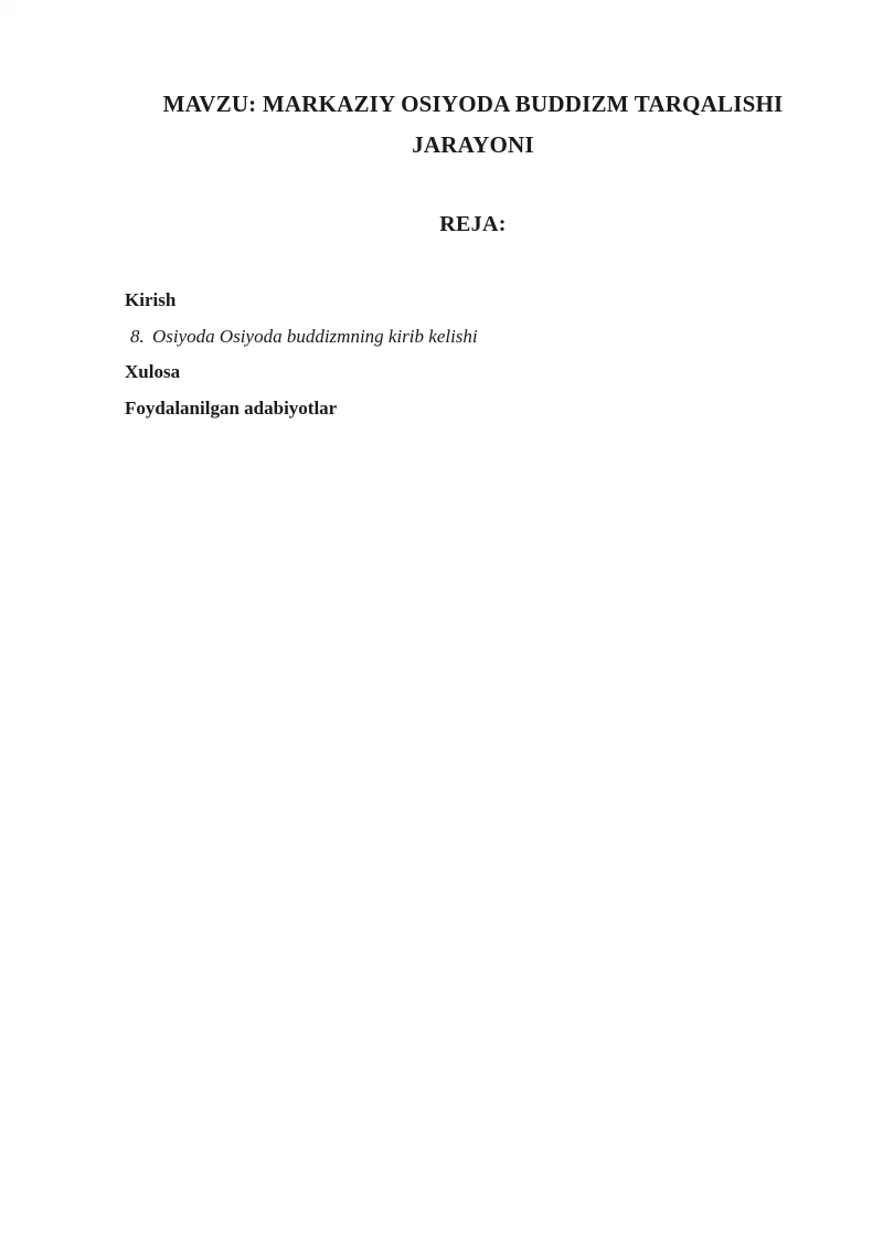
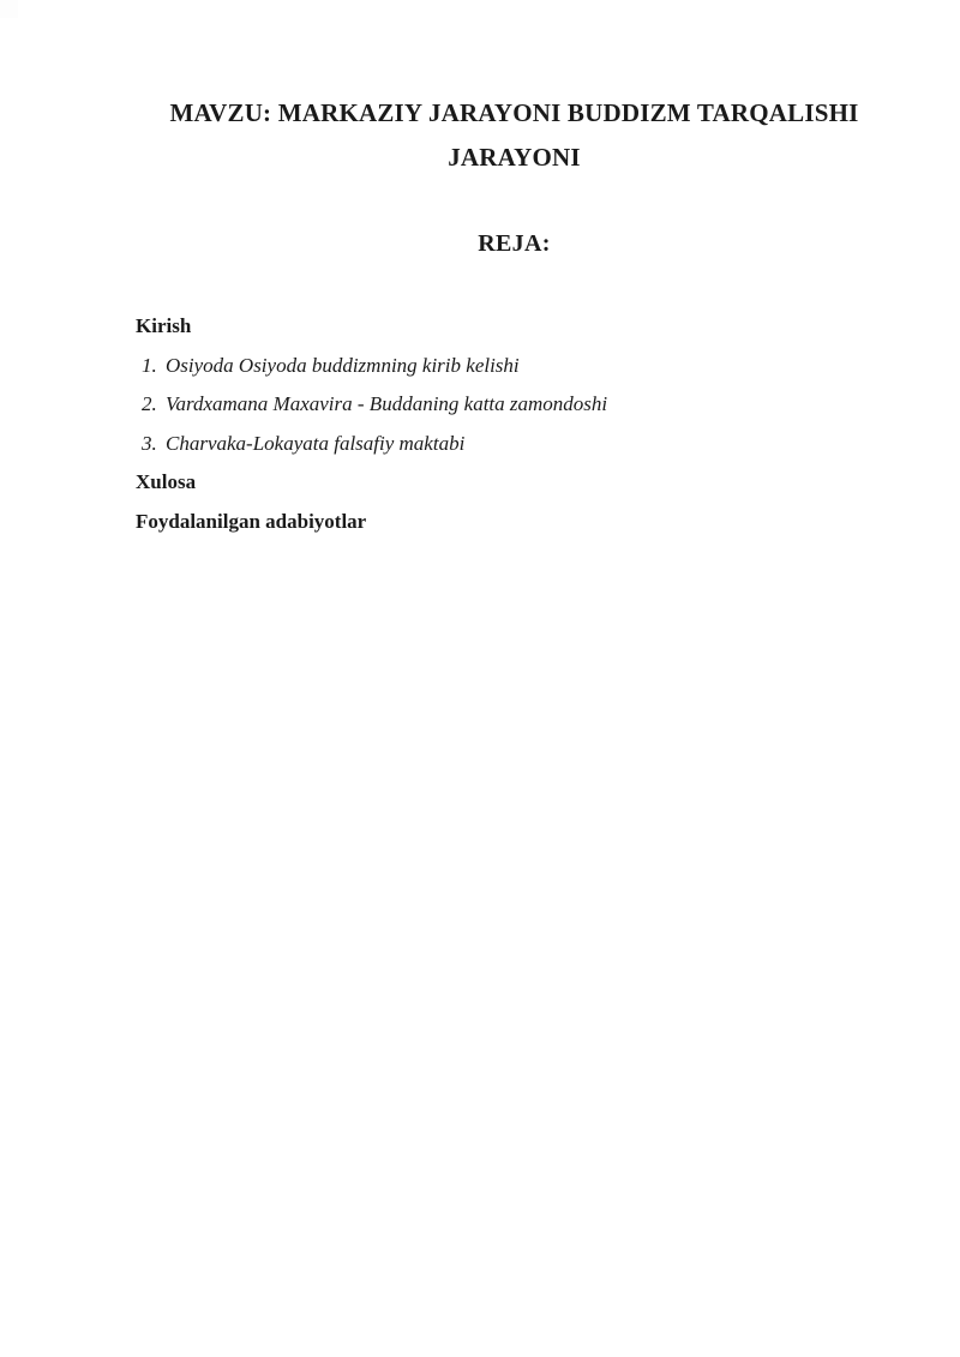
- MAVZU: MARKAZIY OSIYODA BUDDIZM TARQALISHI
+ MAVZU: MARKAZIY JARAYONI BUDDIZM TARQALISHI
  JARAYONI
  REJA:
  Kirish
- 8.
+ 1.
  Osiyoda Osiyoda buddizmning kirib kelishi
+ 2.
+ Vardxamana Maxavira - Buddaning katta zamondoshi
+ 3.
+ Charvaka-Lokayata falsafiy maktabi
  Xulosa
  Foydalanilgan adabiyotlar
